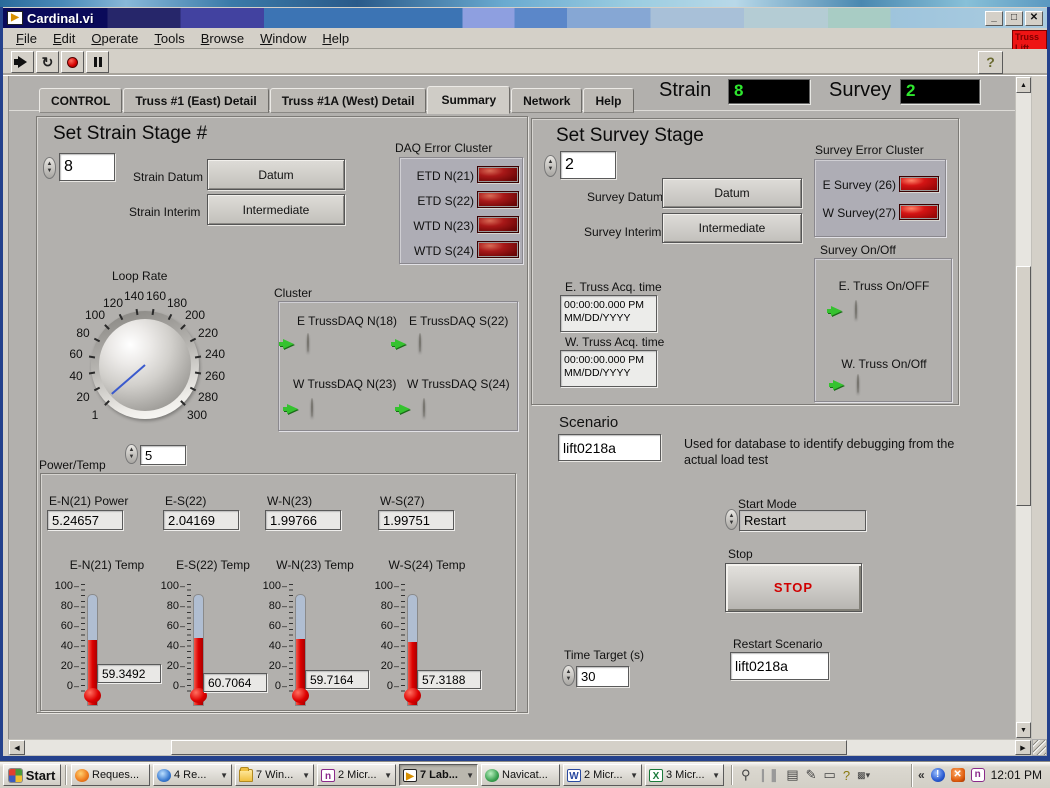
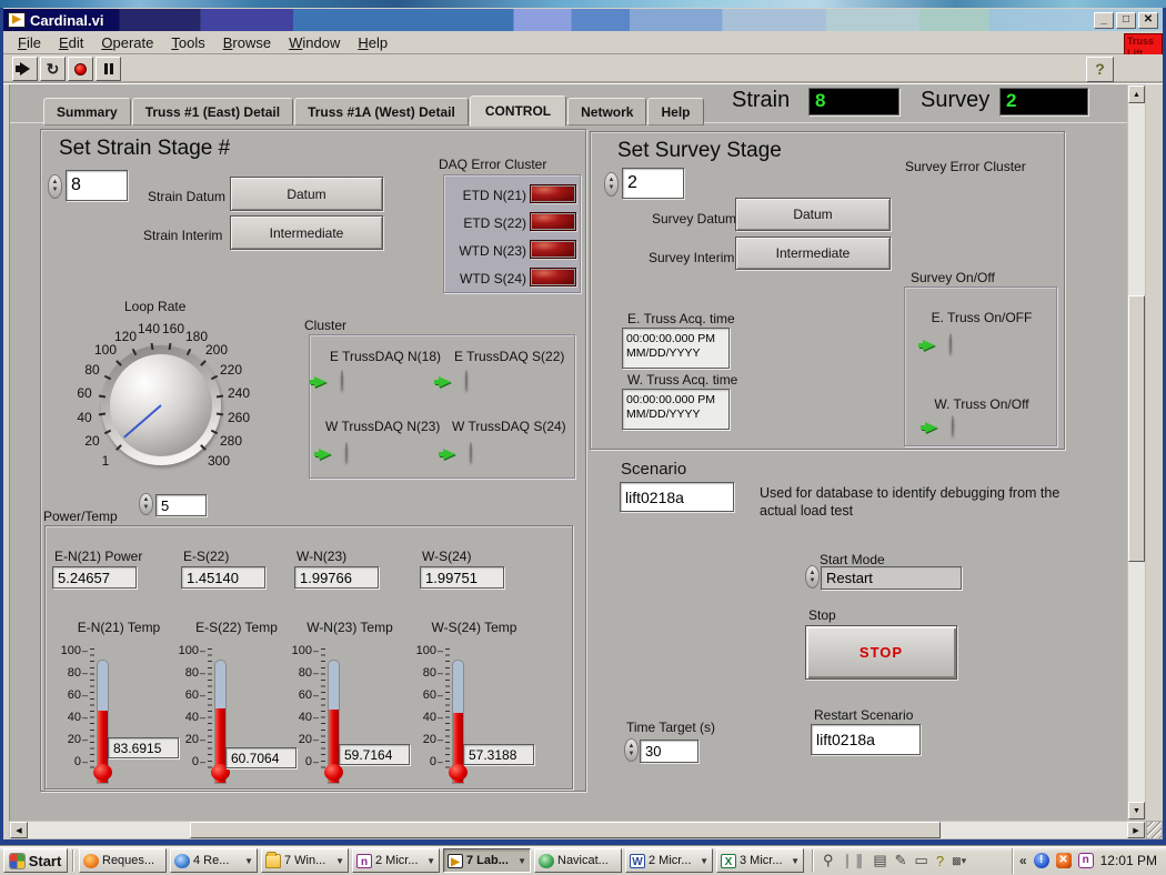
  ▶
  Cardinal.vi
  _
  □
  ✕
  File
  Edit
  Operate
  Tools
  Browse
  Window
  Help
  Truss
  Lift
  ↻
  ?
- CONTROL
+ Summary
  Truss #1 (East) Detail
  Truss #1A (West) Detail
- Summary
+ CONTROL
  Network
  Help
  Strain
  8
  Survey
  2
  Set Strain Stage #
  8
  Strain Datum
  Datum
  Strain Interim
  Intermediate
  DAQ Error Cluster
  ETD N(21)
  ETD S(22)
  WTD N(23)
  WTD S(24)
  Loop Rate
  1
  20
  40
  60
  80
  100
  120
  140
  160
  180
  200
  220
  240
  260
  280
  300
  5
  Cluster
  E TrussDAQ N(18)
  E TrussDAQ S(22)
  W TrussDAQ N(23)
  W TrussDAQ S(24)
  Power/Temp
  E-N(21) Power
  5.24657
  E-S(22)
- 2.04169
+ 1.45140
  W-N(23)
  1.99766
- W-S(27)
+ W-S(24)
  1.99751
  E-N(21) Temp
  100
  80
  60
  40
  20
  0
- 59.3492
+ 83.6915
  E-S(22) Temp
  100
  80
  60
  40
  20
  0
  60.7064
  W-N(23) Temp
  100
  80
  60
  40
  20
  0
  59.7164
  W-S(24) Temp
  100
  80
  60
  40
  20
  0
  57.3188
  Set Survey Stage
  2
  Survey Datum
  Datum
  Survey Interim
  Intermediate
  Survey Error Cluster
- E Survey (26)
- W Survey(27)
  Survey On/Off
  E. Truss On/OFF
  W. Truss On/Off
  E. Truss Acq. time
  00:00:00.000 PM
  MM/DD/YYYY
  W. Truss Acq. time
  00:00:00.000 PM
  MM/DD/YYYY
  Scenario
  lift0218a
  Used for database to identify debugging from the actual load test
  Start Mode
  Restart
  Stop
  STOP
  Time Target (s)
  30
  Restart Scenario
  lift0218a
  Start
  Reques...
  4 Re...
  ▼
  7 Win...
  ▼
  n
  2 Micr...
  ▼
  ▶
  7 Lab...
  ▼
  Navicat...
  W
  2 Micr...
  ▼
  X
  3 Micr...
  ▼
  ⚲
  ❙❚
  ▤
  ✎
  ▭
  ?
  ▩▾
  «
  !
  ✕
  n
  12:01 PM
